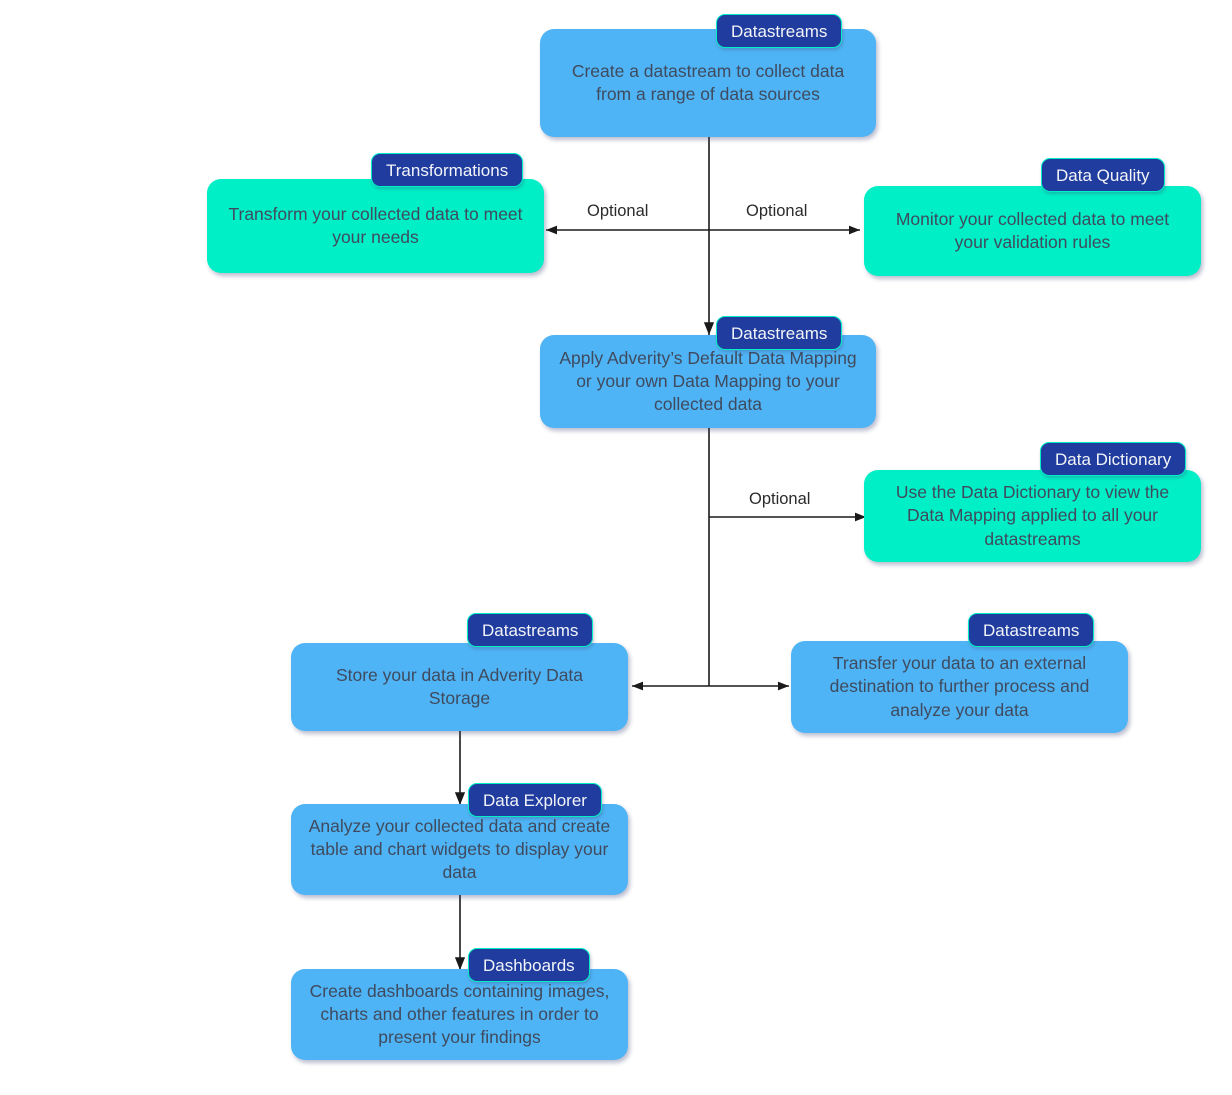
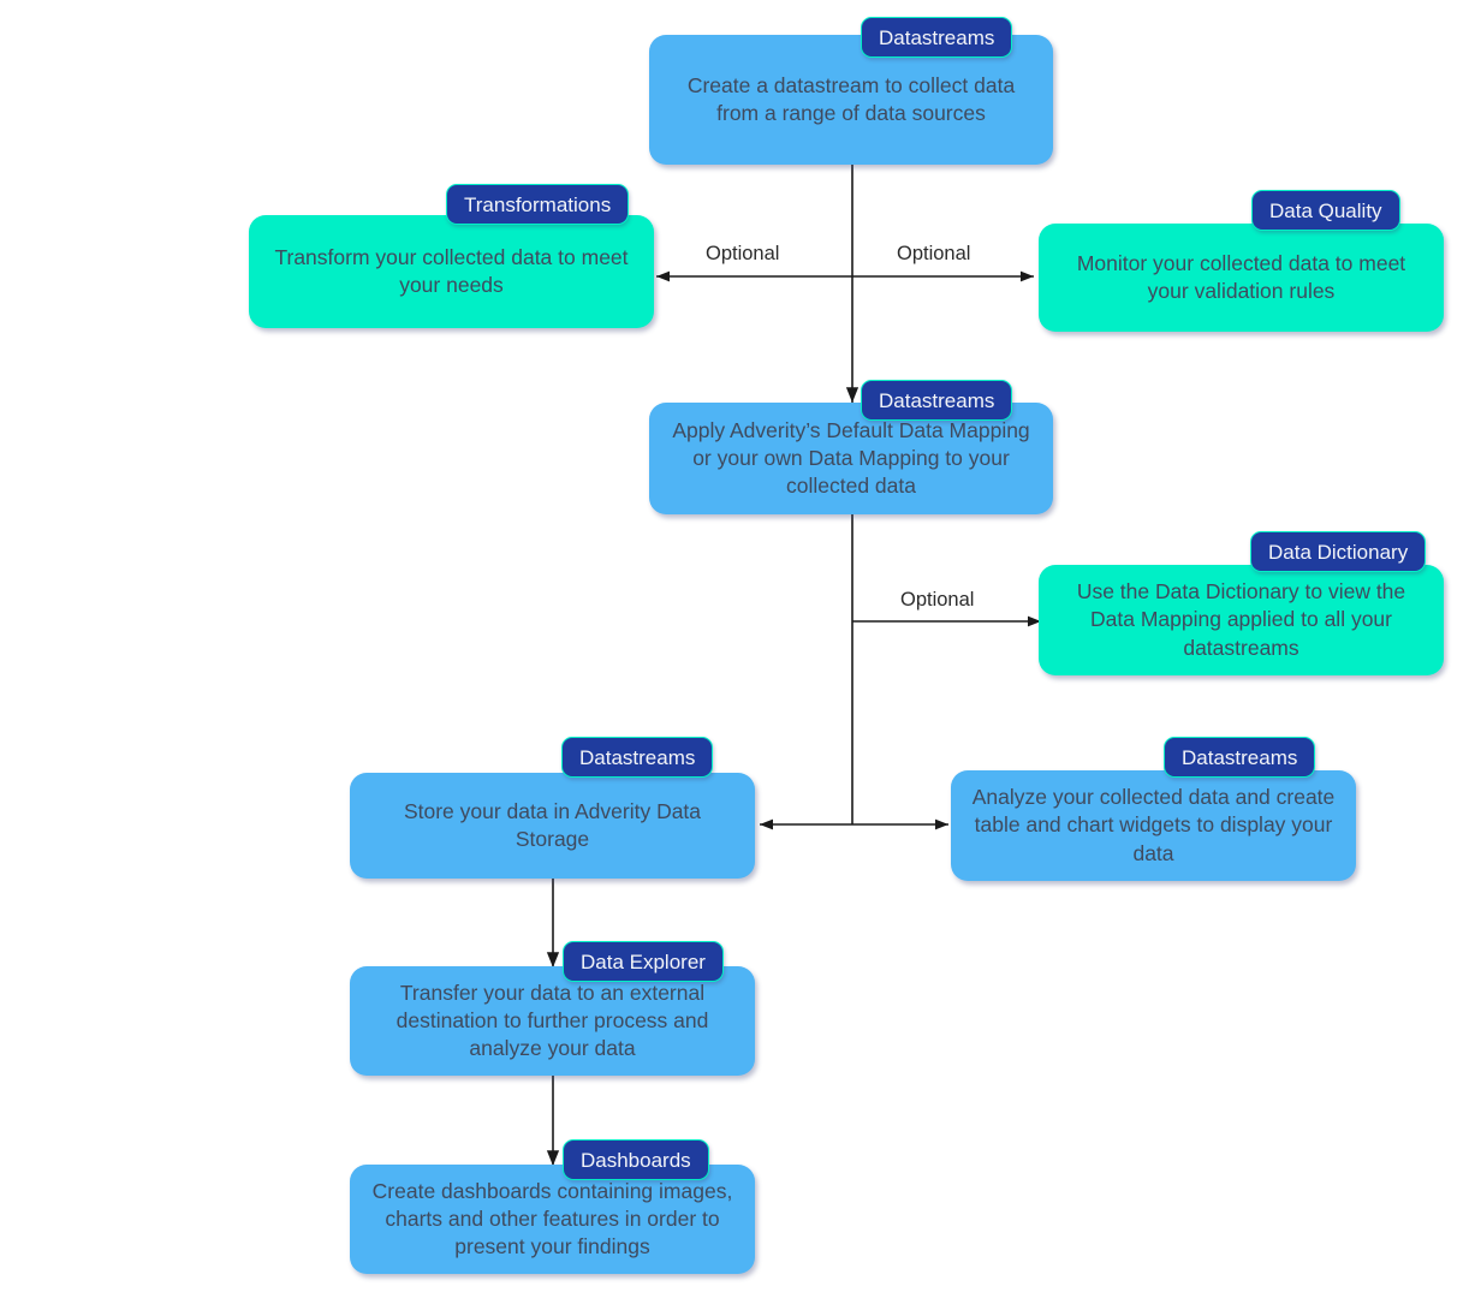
  Create a datastream to collect data from a range of data sources
  Datastreams
  Transform your collected data to meet your needs
  Transformations
  Monitor your collected data to meet your validation rules
  Data Quality
  Apply Adverity’s Default Data Mapping or your own Data Mapping to your collected data
  Datastreams
  Use the Data Dictionary to view the Data Mapping applied to all your datastreams
  Data Dictionary
  Store your data in Adverity Data Storage
  Datastreams
- Transfer your data to an external destination to further process and analyze your data
+ Analyze your collected data and create table and chart widgets to display your data
  Datastreams
- Analyze your collected data and create table and chart widgets to display your data
+ Transfer your data to an external destination to further process and analyze your data
  Data Explorer
  Create dashboards containing images, charts and other features in order to present your findings
  Dashboards
  Optional
  Optional
  Optional
